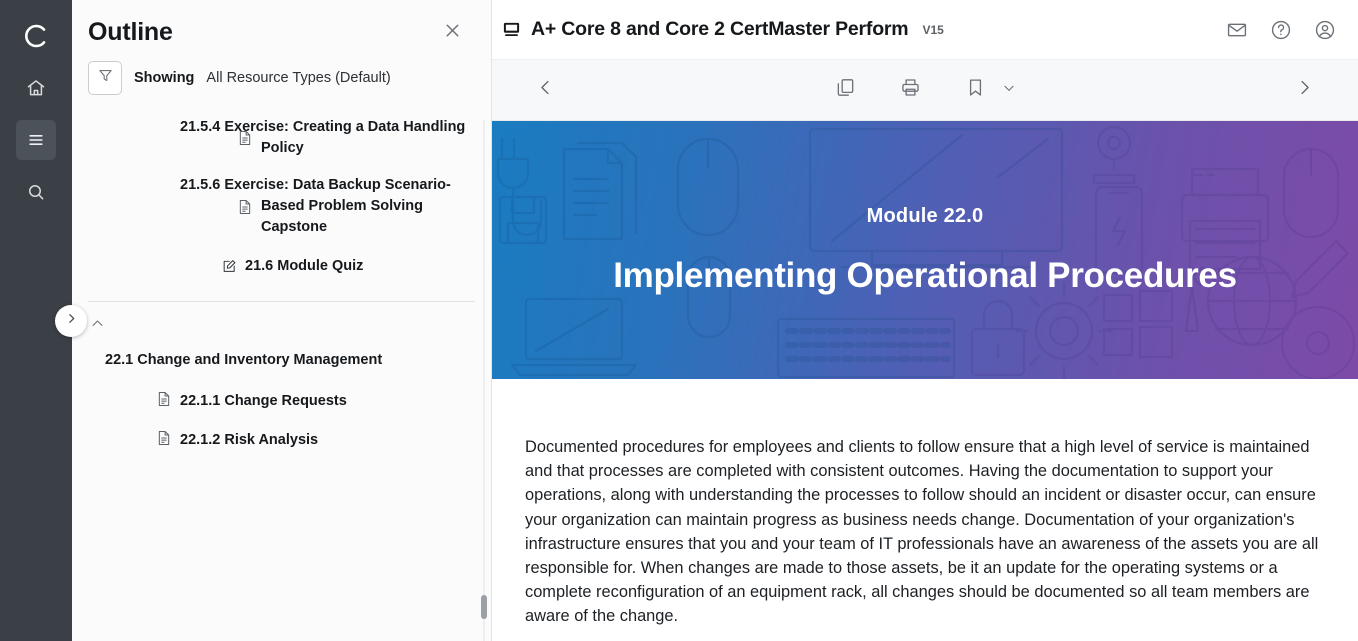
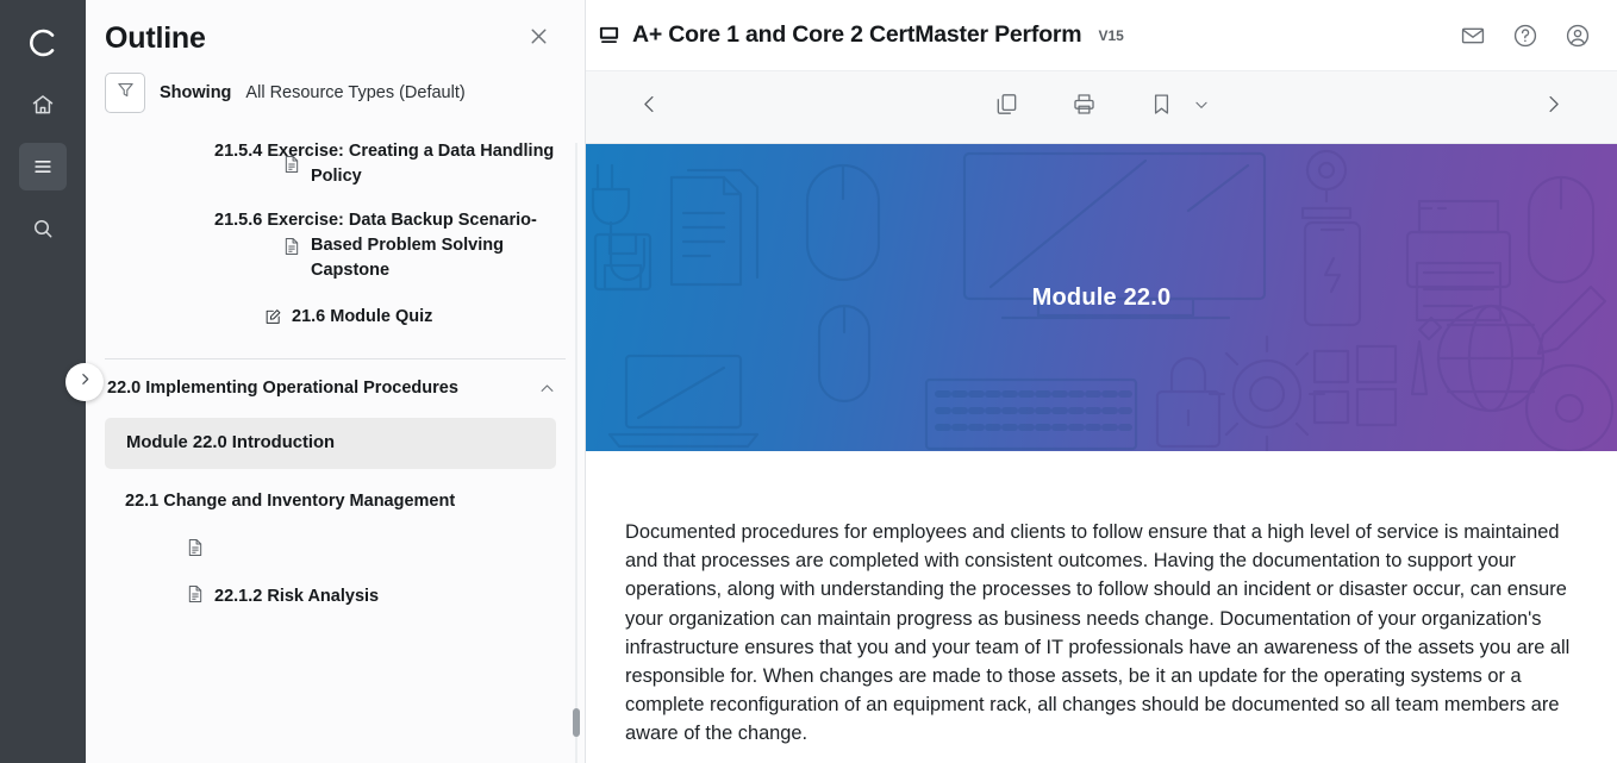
  Outline
  Showing
  All Resource Types (Default)
  21.5.4 Exercise: Creating a Data Handling Policy
  21.5.6 Exercise: Data Backup Scenario-Based Problem Solving Capstone
  21.6 Module Quiz
+ 22.0 Implementing Operational Procedures
+ Module 22.0 Introduction
  22.1 Change and Inventory Management
- 22.1.1 Change Requests
  22.1.2 Risk Analysis
- A+ Core 8 and Core 2 CertMaster Perform
+ A+ Core 1 and Core 2 CertMaster Perform
  V15
  Module 22.0
- Implementing Operational Procedures
  Documented procedures for employees and clients to follow ensure that a high level of service is maintained and that processes are completed with consistent outcomes. Having the documentation to support your operations, along with understanding the processes to follow should an incident or disaster occur, can ensure your organization can maintain progress as business needs change. Documentation of your organization's infrastructure ensures that you and your team of IT professionals have an awareness of the assets you are all responsible for. When changes are made to those assets, be it an update for the operating systems or a complete reconfiguration of an equipment rack, all changes should be documented so all team members are aware of the change.
